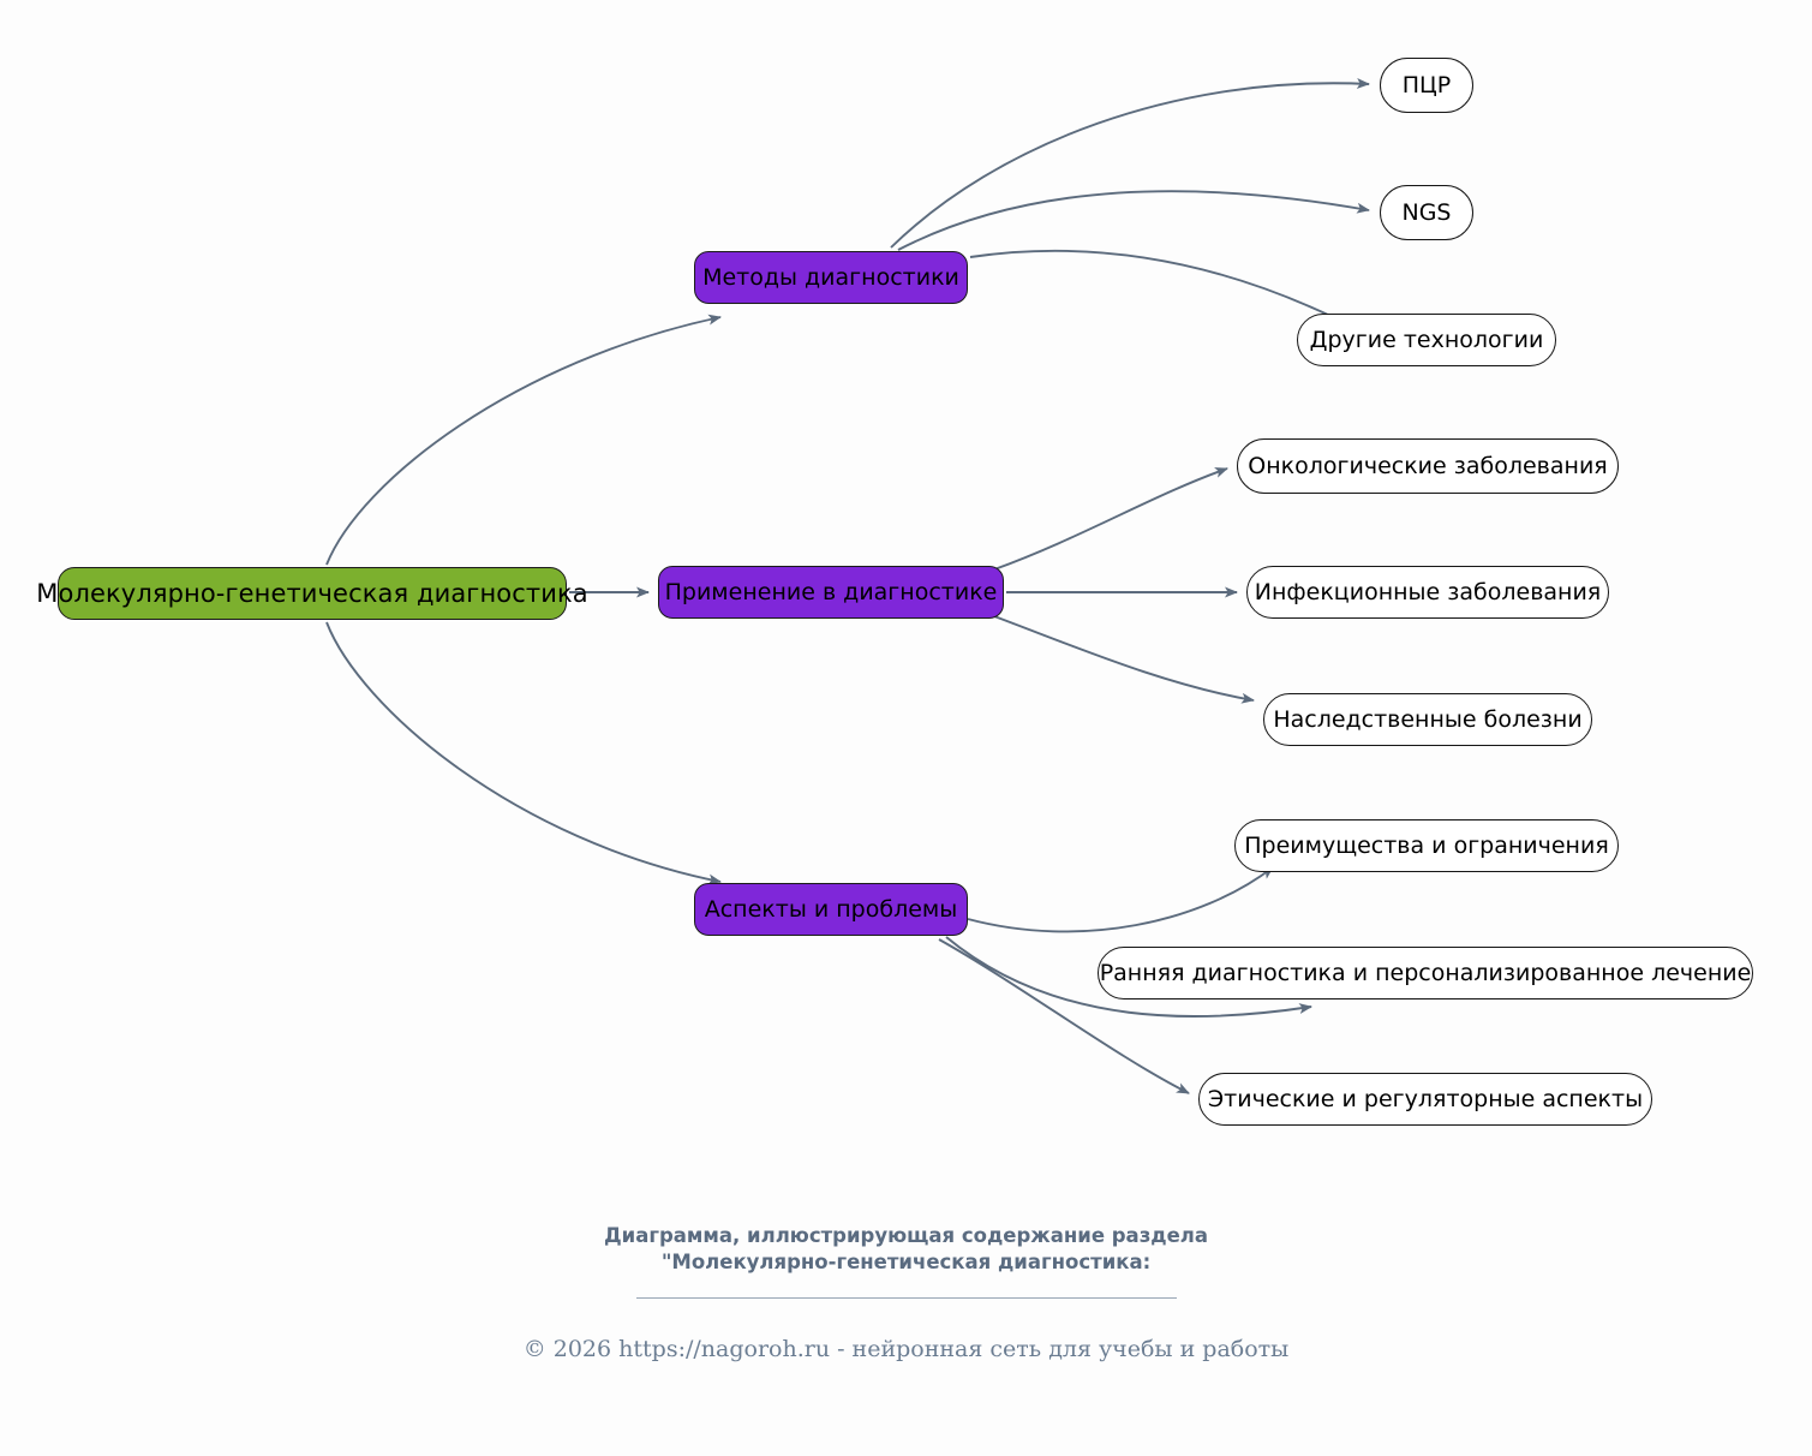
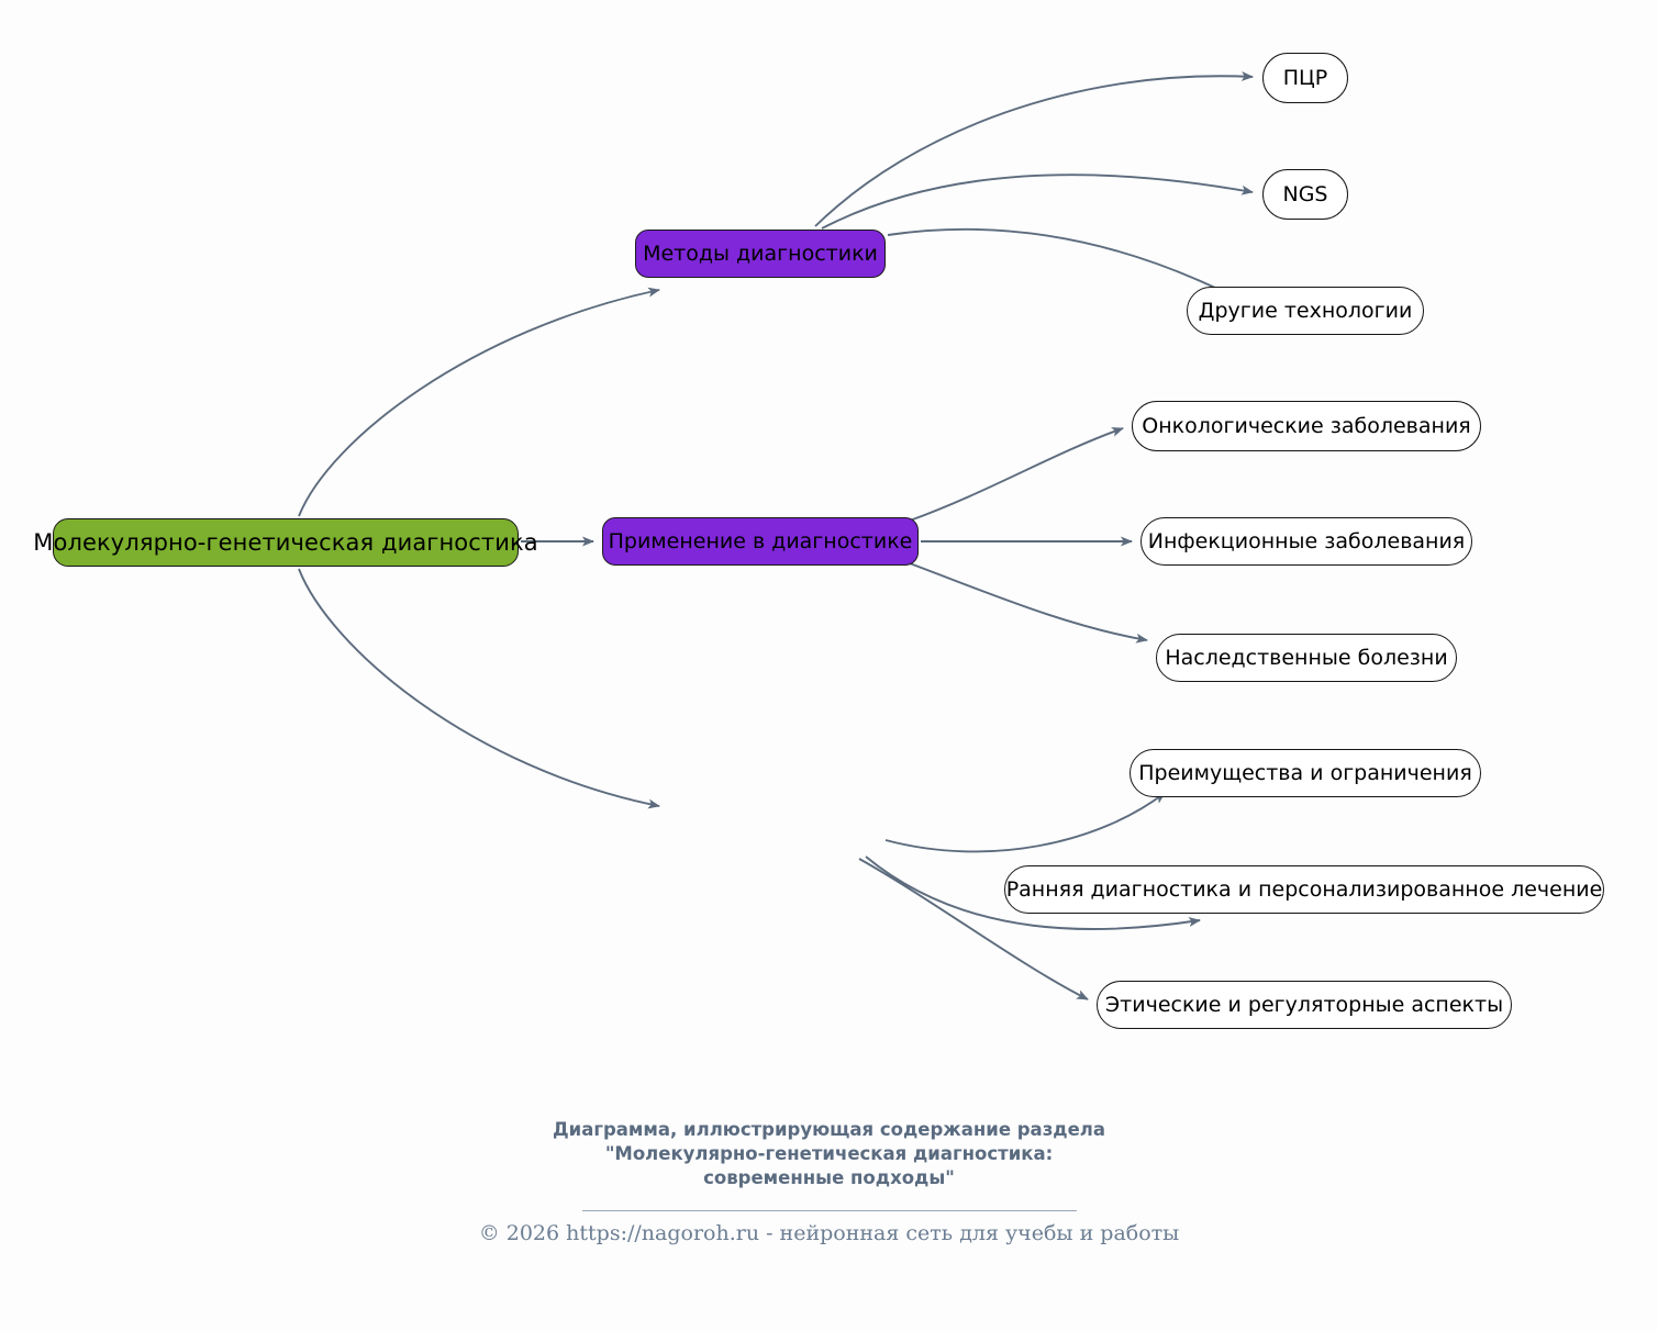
  Молекулярно-генетическая диагностика
  Методы диагностики
  ПЦР
  NGS
  Другие технологии
  Применение в диагностике
  Онкологические заболевания
  Инфекционные заболевания
  Наследственные болезни
- Аспекты и проблемы
  Преимущества и ограничения
  Ранняя диагностика и персонализированное лечение
  Этические и регуляторные аспекты
  Диаграмма, иллюстрирующая содержание раздела
  "Молекулярно-генетическая диагностика:
+ современные подходы"
  © 2026 https://nagoroh.ru - нейронная сеть для учебы и работы
